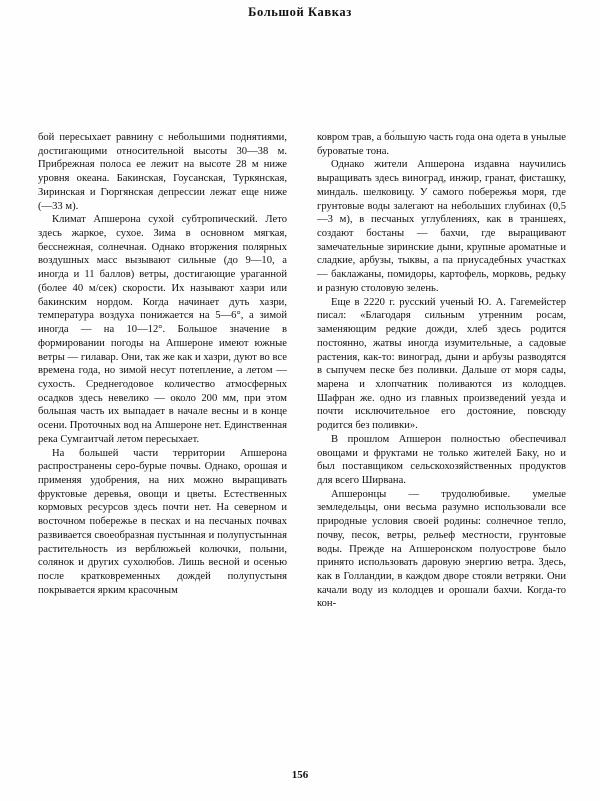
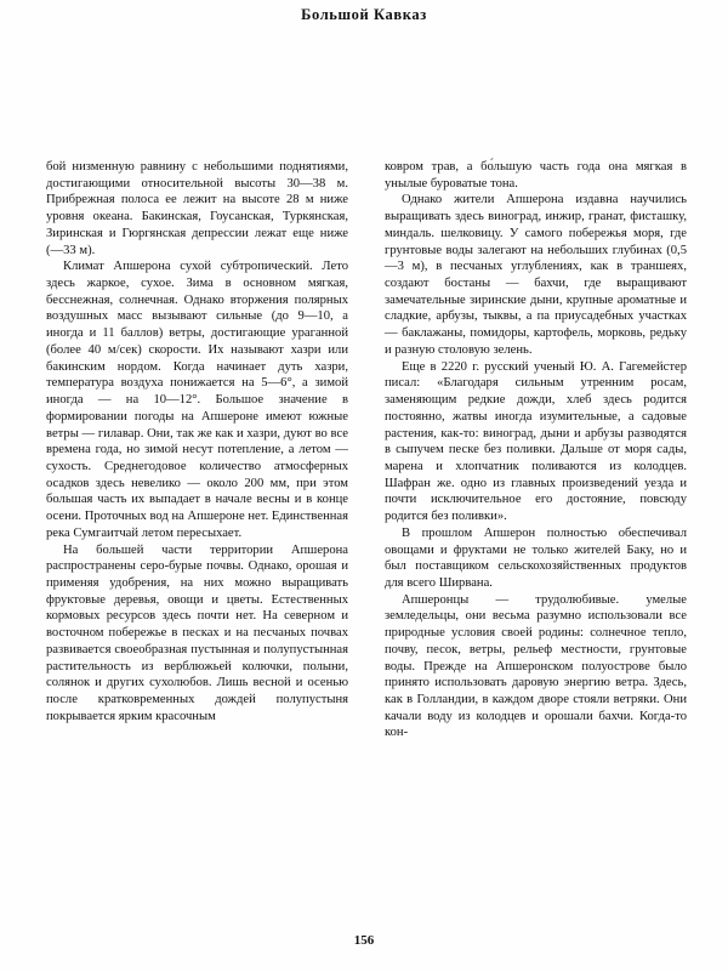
  Большой Кавказ
- бой пересыхает равнину с небольшими поднятиями, достигающими относительной высоты 30—38 м. Прибрежная полоса ее лежит на высоте 28 м ниже уровня океана. Бакинская, Гоусанская, Туркянская, Зиринская и Гюргянская депрессии лежат еще ниже (—33 м).
+ бой низменную равнину с небольшими поднятиями, достигающими относительной высоты 30—38 м. Прибрежная полоса ее лежит на высоте 28 м ниже уровня океана. Бакинская, Гоусанская, Туркянская, Зиринская и Гюргянская депрессии лежат еще ниже (—33 м).
  Климат Апшерона сухой субтропический. Лето здесь жаркое, сухое. Зима в основном мягкая, бесснежная, солнечная. Однако вторжения полярных воздушных масс вызывают сильные (до 9—10, а иногда и 11 баллов) ветры, достигающие ураганной (более 40 м/сек) скорости. Их называют хазри или бакинским нордом. Когда начинает дуть хазри, температура воздуха понижается на 5—6°, а зимой иногда — на 10—12°. Большое значение в формировании погоды на Апшероне имеют южные ветры — гилавар. Они, так же как и хазри, дуют во все времена года, но зимой несут потепление, а летом — сухость. Среднегодовое количество атмосферных осадков здесь невелико — около 200 мм, при этом большая часть их выпадает в начале весны и в конце осени. Проточных вод на Апшероне нет. Единственная река Сумгаитчай летом пересыхает.
  На большей части территории Апшерона распространены серо-бурые почвы. Однако, орошая и применяя удобрения, на них можно выращивать фруктовые деревья, овощи и цветы. Естественных кормовых ресурсов здесь почти нет. На северном и восточном побережье в песках и на песчаных почвах развивается своеобразная пустынная и полупустынная растительность из верблюжьей колючки, полыни, солянок и других сухолюбов. Лишь весной и осенью после кратковременных дождей полупустыня покрывается ярким красочным
- ковром трав, а бо́льшую часть года она одета в унылые буроватые тона.
+ ковром трав, а бо́льшую часть года она мягкая в унылые буроватые тона.
  Однако жители Апшерона издавна научились выращивать здесь виноград, инжир, гранат, фисташку, миндаль. шелковицу. У самого побережья моря, где грунтовые воды залегают на небольших глубинах (0,5—3 м), в песчаных углублениях, как в траншеях, создают бостаны — бахчи, где выращивают замечательные зиринские дыни, крупные ароматные и сладкие, арбузы, тыквы, а па приусадебных участках — баклажаны, помидоры, картофель, морковь, редьку и разную столовую зелень.
  Еще в 2220 г. русский ученый Ю. А. Гагемейстер писал: «Благодаря сильным утренним росам, заменяющим редкие дожди, хлеб здесь родится постоянно, жатвы иногда изумительные, а садовые растения, как-то: виноград, дыни и арбузы разводятся в сыпучем песке без поливки. Дальше от моря сады, марена и хлопчатник поливаются из колодцев. Шафран же. одно из главных произведений уезда и почти исключительное его достояние, повсюду родится без поливки».
  В прошлом Апшерон полностью обеспечивал овощами и фруктами не только жителей Баку, но и был поставщиком сельскохозяйственных продуктов для всего Ширвана.
  Апшеронцы — трудолюбивые. умелые земледельцы, они весьма разумно использовали все природные условия своей родины: солнечное тепло, почву, песок, ветры, рельеф местности, грунтовые воды. Прежде на Апшеронском полуострове было принято использовать даровую энергию ветра. Здесь, как в Голландии, в каждом дворе стояли ветряки. Они качали воду из колодцев и орошали бахчи. Когда-то кон-
  156
